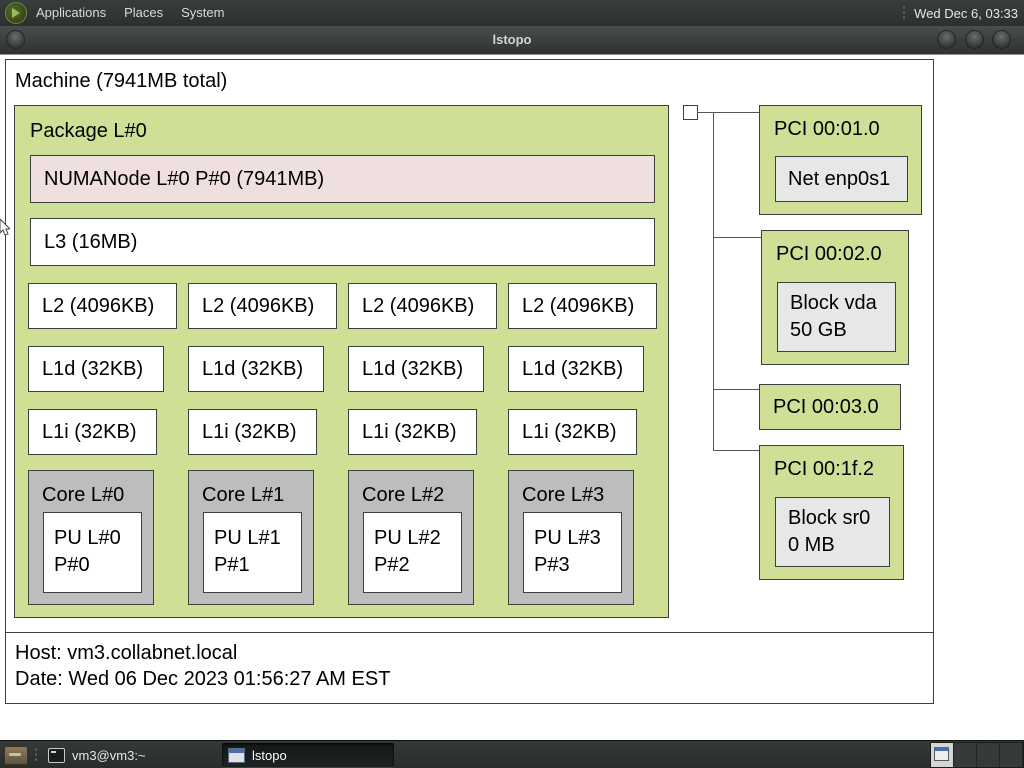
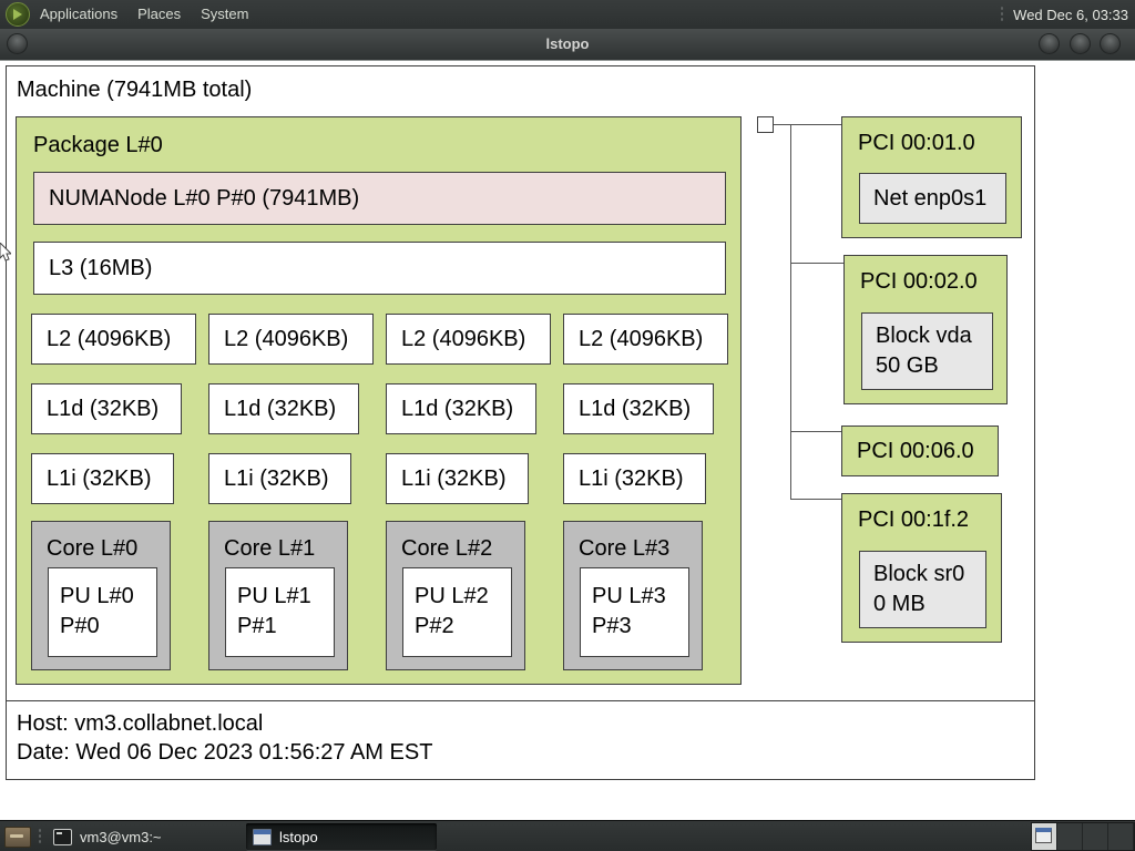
  Applications
  Places
  System
  Wed Dec 6, 03:33
  lstopo
  Machine (7941MB total)
  Package L#0
  NUMANode L#0 P#0 (7941MB)
  L3 (16MB)
  L2 (4096KB)
  L2 (4096KB)
  L2 (4096KB)
  L2 (4096KB)
  L1d (32KB)
  L1d (32KB)
  L1d (32KB)
  L1d (32KB)
  L1i (32KB)
  L1i (32KB)
  L1i (32KB)
  L1i (32KB)
  Core L#0
  PU L#0
  P#0
  Core L#1
  PU L#1
  P#1
  Core L#2
  PU L#2
  P#2
  Core L#3
  PU L#3
  P#3
  PCI 00:01.0
  Net enp0s1
  PCI 00:02.0
  Block vda
  50 GB
- PCI 00:03.0
+ PCI 00:06.0
  PCI 00:1f.2
  Block sr0
  0 MB
  Host: vm3.collabnet.local
  Date: Wed 06 Dec 2023 01:56:27 AM EST
  vm3@vm3:~
  lstopo
